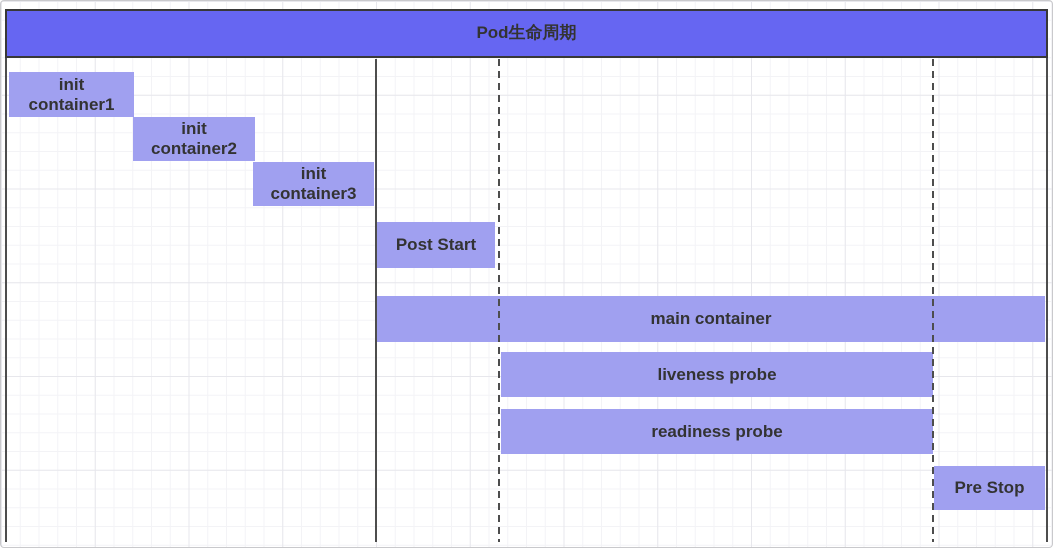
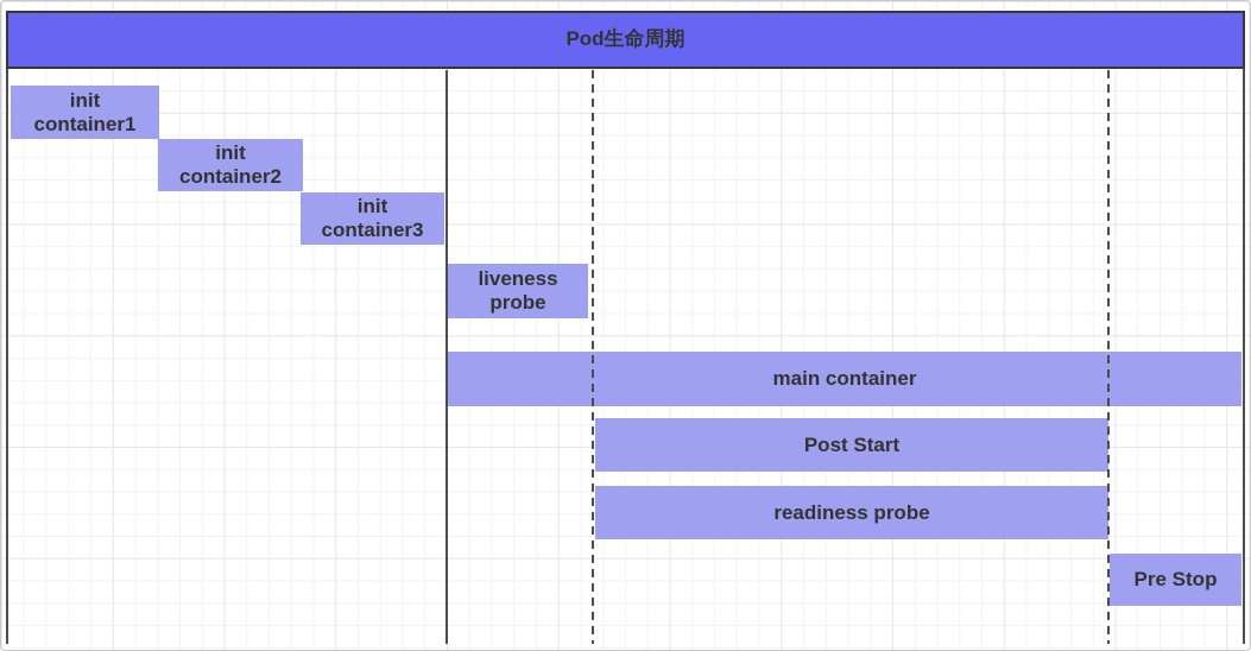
  Pod生命周期
  init
  container1
  init
  container2
  init
  container3
- Post Start
+ liveness probe
  main container
- liveness probe
+ Post Start
  readiness probe
  Pre Stop
